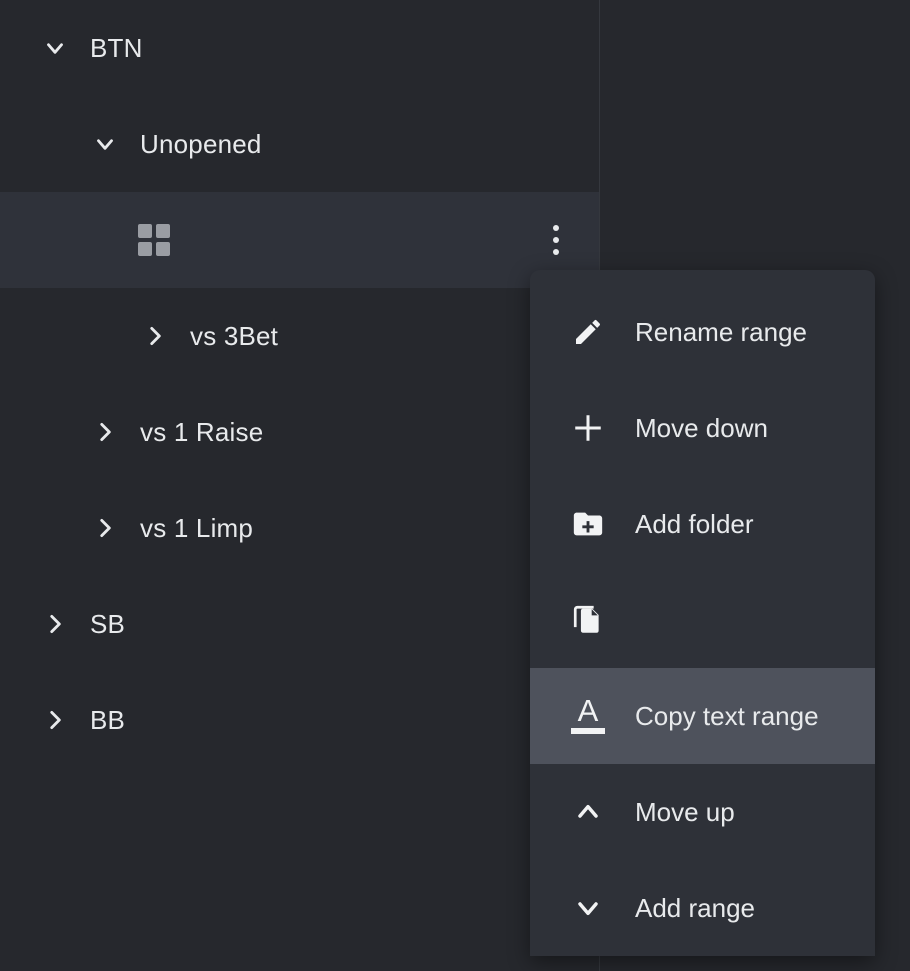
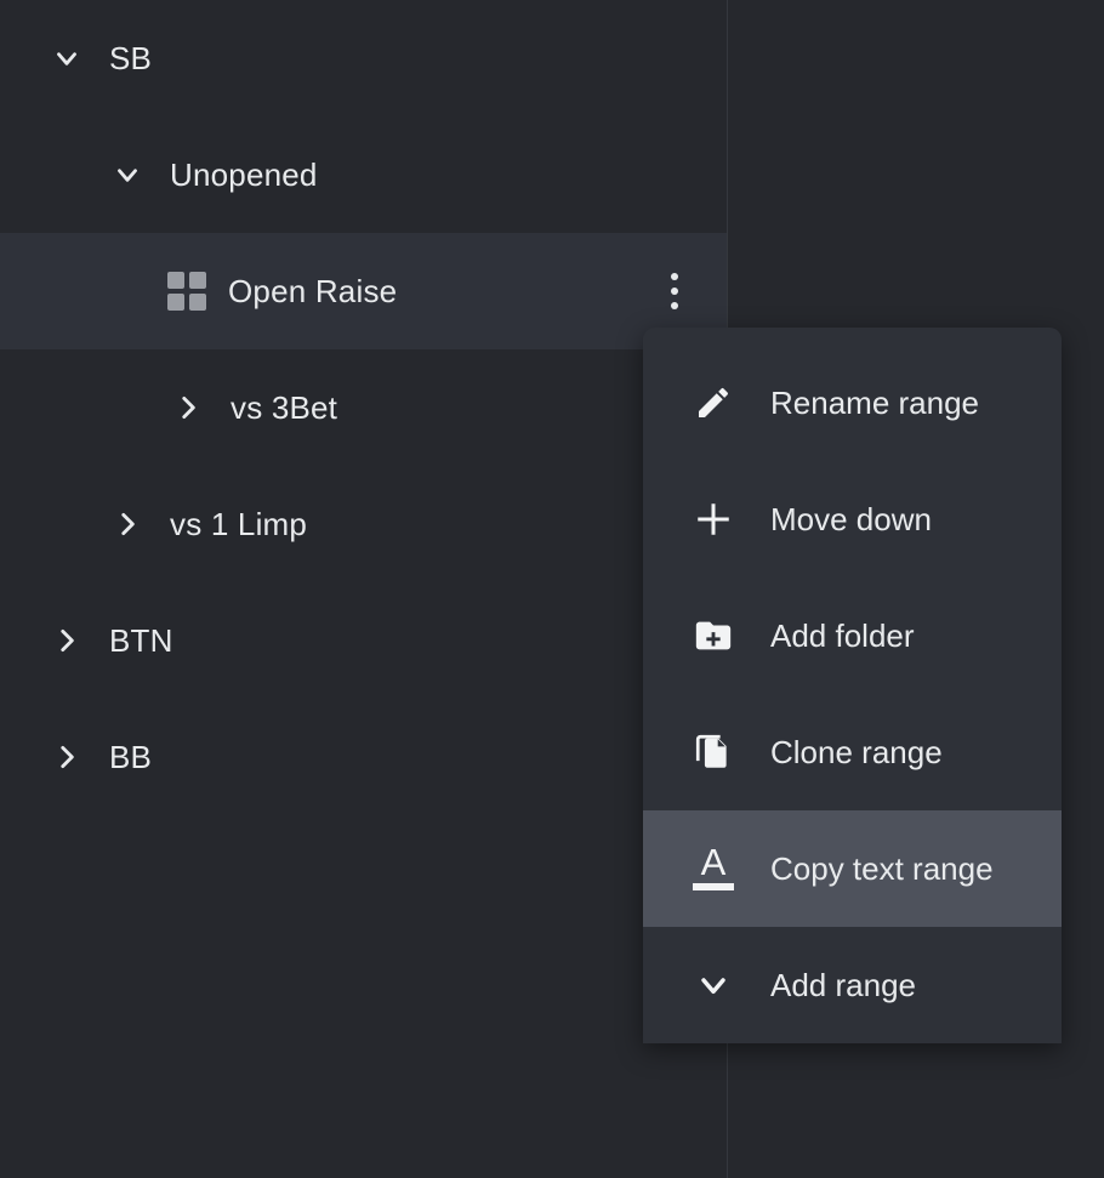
- BTN
+ SB
  Unopened
+ Open Raise
  vs 3Bet
- vs 1 Raise
  vs 1 Limp
- SB
+ BTN
  BB
  Rename range
  Move down
  Add folder
+ Clone range
  A
  Copy text range
- Move up
  Add range
